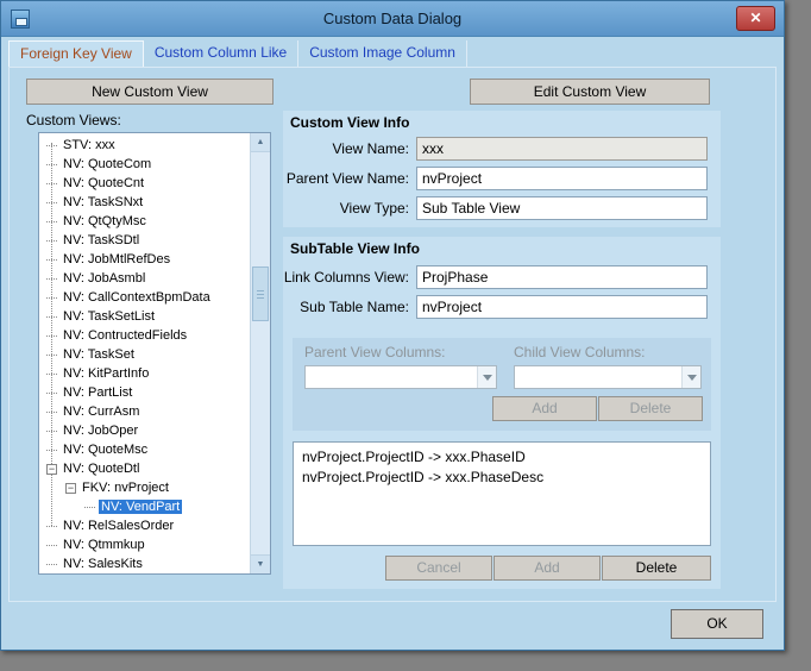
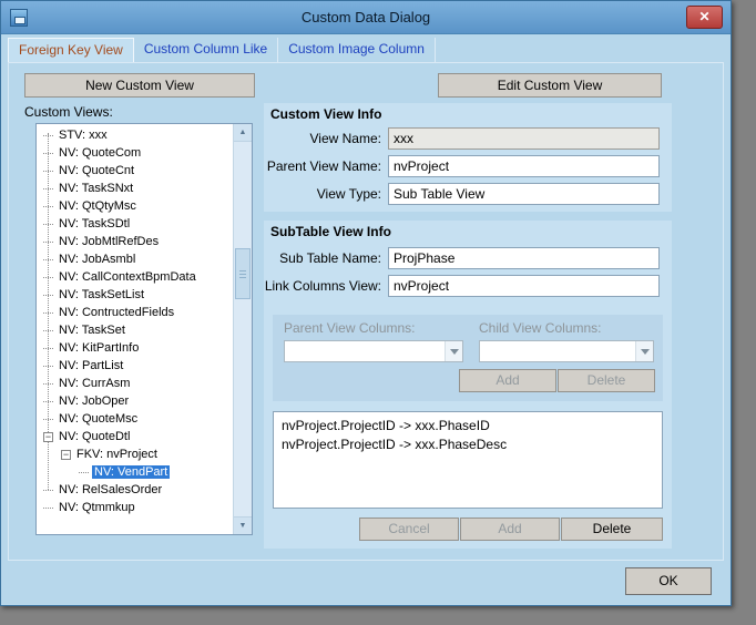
  Custom Data Dialog
  ✕
  Foreign Key View
  Custom Column Like
  Custom Image Column
  New Custom View
  Custom Views:
  STV: xxx
  NV: QuoteCom
  NV: QuoteCnt
  NV: TaskSNxt
  NV: QtQtyMsc
  NV: TaskSDtl
  NV: JobMtlRefDes
  NV: JobAsmbl
  NV: CallContextBpmData
  NV: TaskSetList
  NV: ContructedFields
  NV: TaskSet
  NV: KitPartInfo
  NV: PartList
  NV: CurrAsm
  NV: JobOper
  NV: QuoteMsc
  −
  NV: QuoteDtl
  −
  FKV: nvProject
  NV: VendPart
  NV: RelSalesOrder
  NV: Qtmmkup
- NV: SalesKits
  Edit Custom View
  Custom View Info
  View Name:
  xxx
  Parent View Name:
  nvProject
  View Type:
  Sub Table View
  SubTable View Info
- Link Columns View:
+ Sub Table Name:
  ProjPhase
- Sub Table Name:
+ Link Columns View:
  nvProject
  Parent View Columns:
  Child View Columns:
  Add
  Delete
  nvProject.ProjectID -> xxx.PhaseID
  nvProject.ProjectID -> xxx.PhaseDesc
  Cancel
  Add
  Delete
  OK
